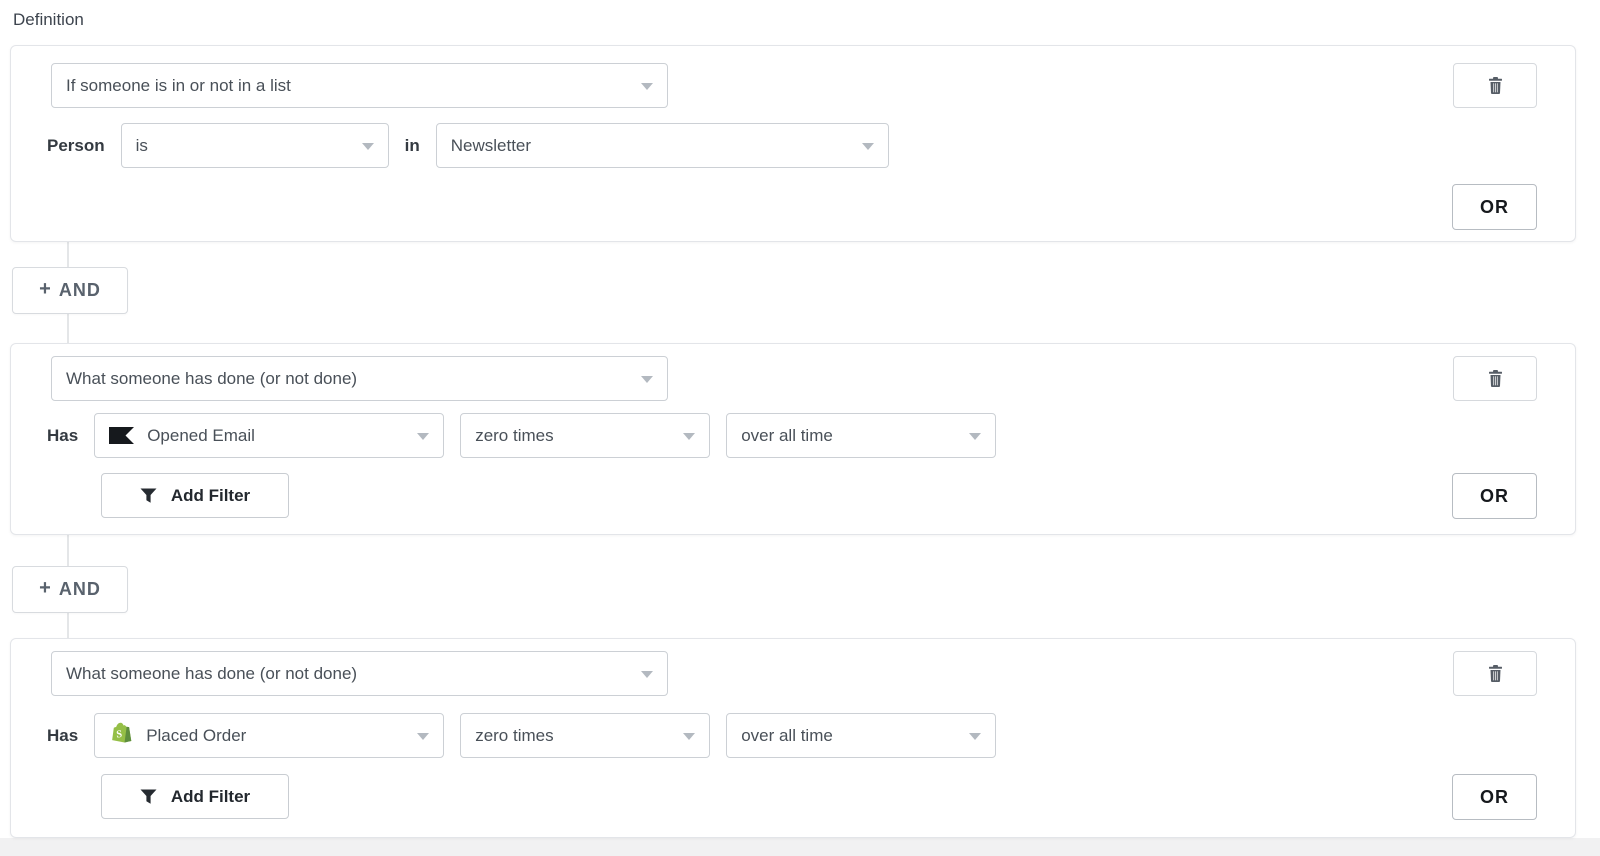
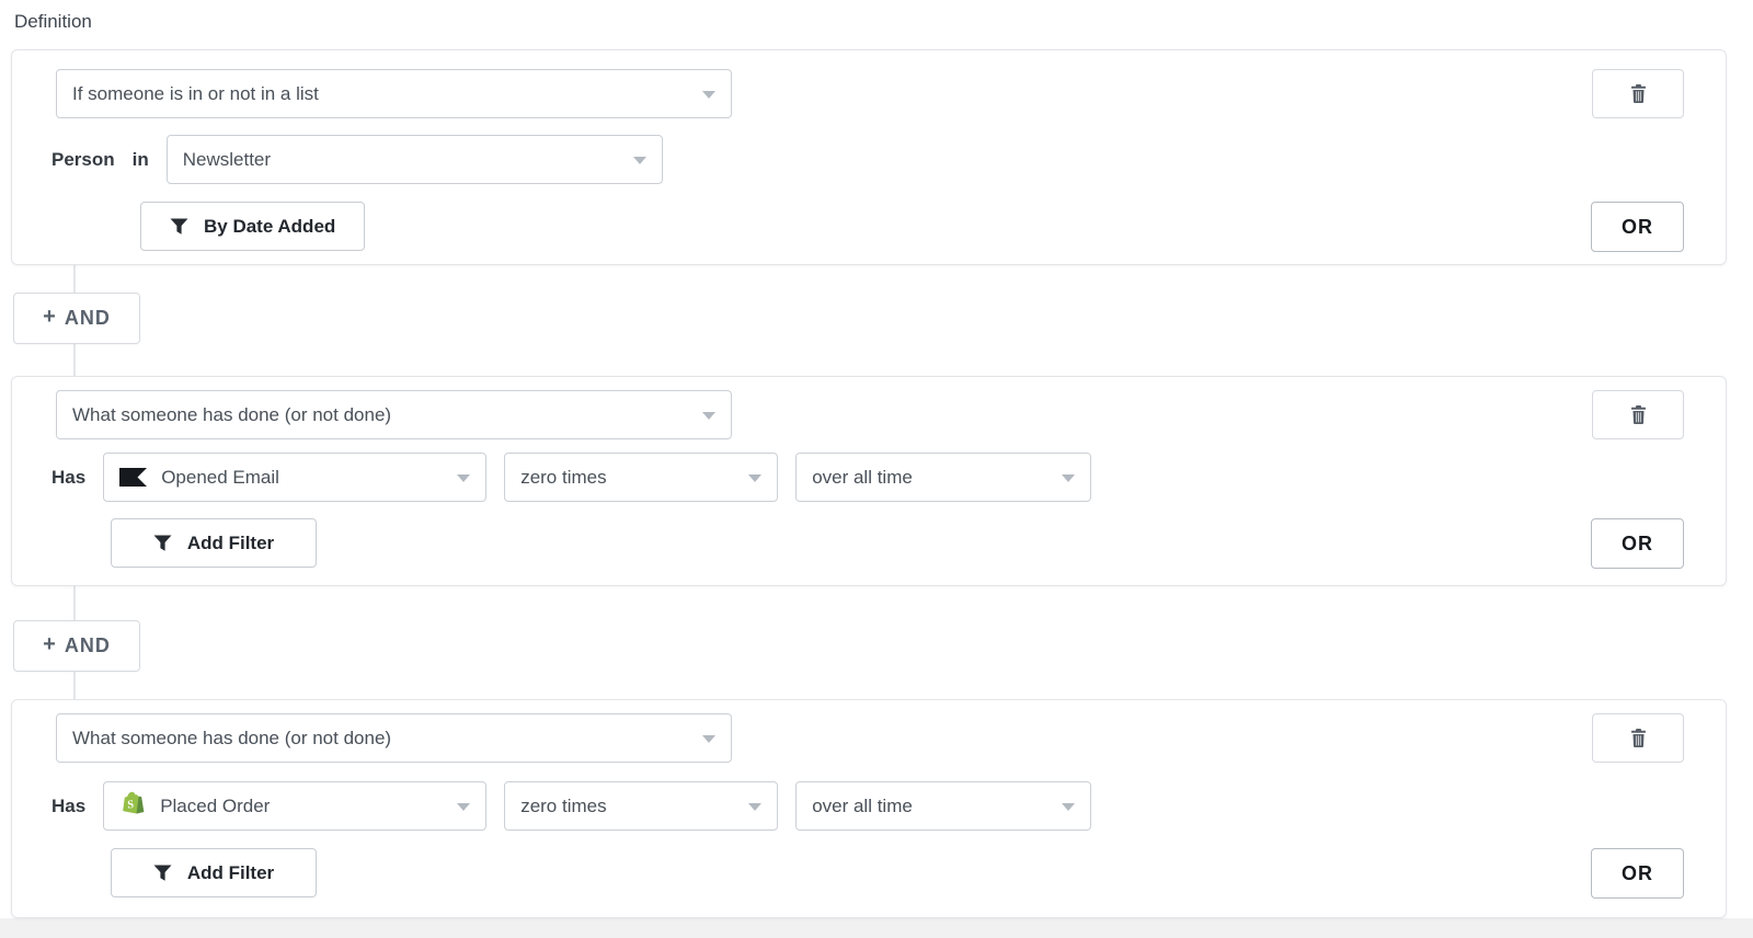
  Definition
  If someone is in or not in a list
  Person
- is
  in
  Newsletter
+ By Date Added
  OR
  +
  AND
  What someone has done (or not done)
  Has
  Opened Email
  zero times
  over all time
  Add Filter
  OR
  +
  AND
  What someone has done (or not done)
  Has
  Placed Order
  zero times
  over all time
  Add Filter
  OR
